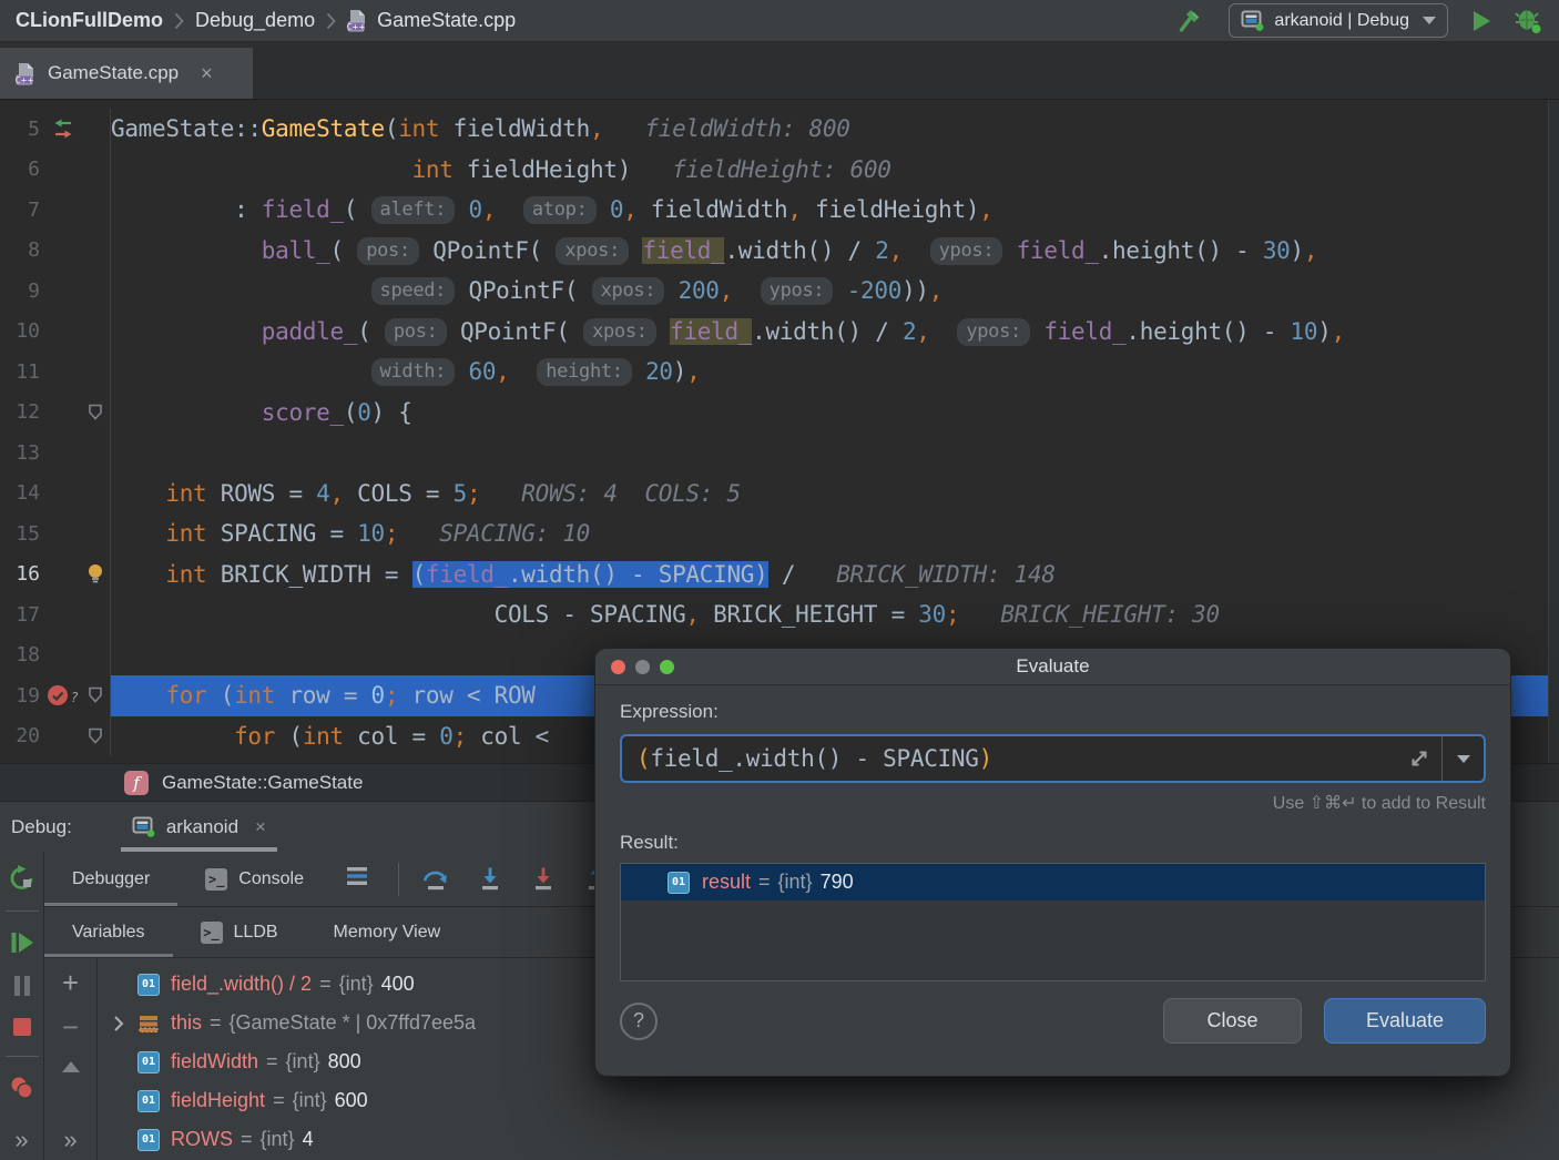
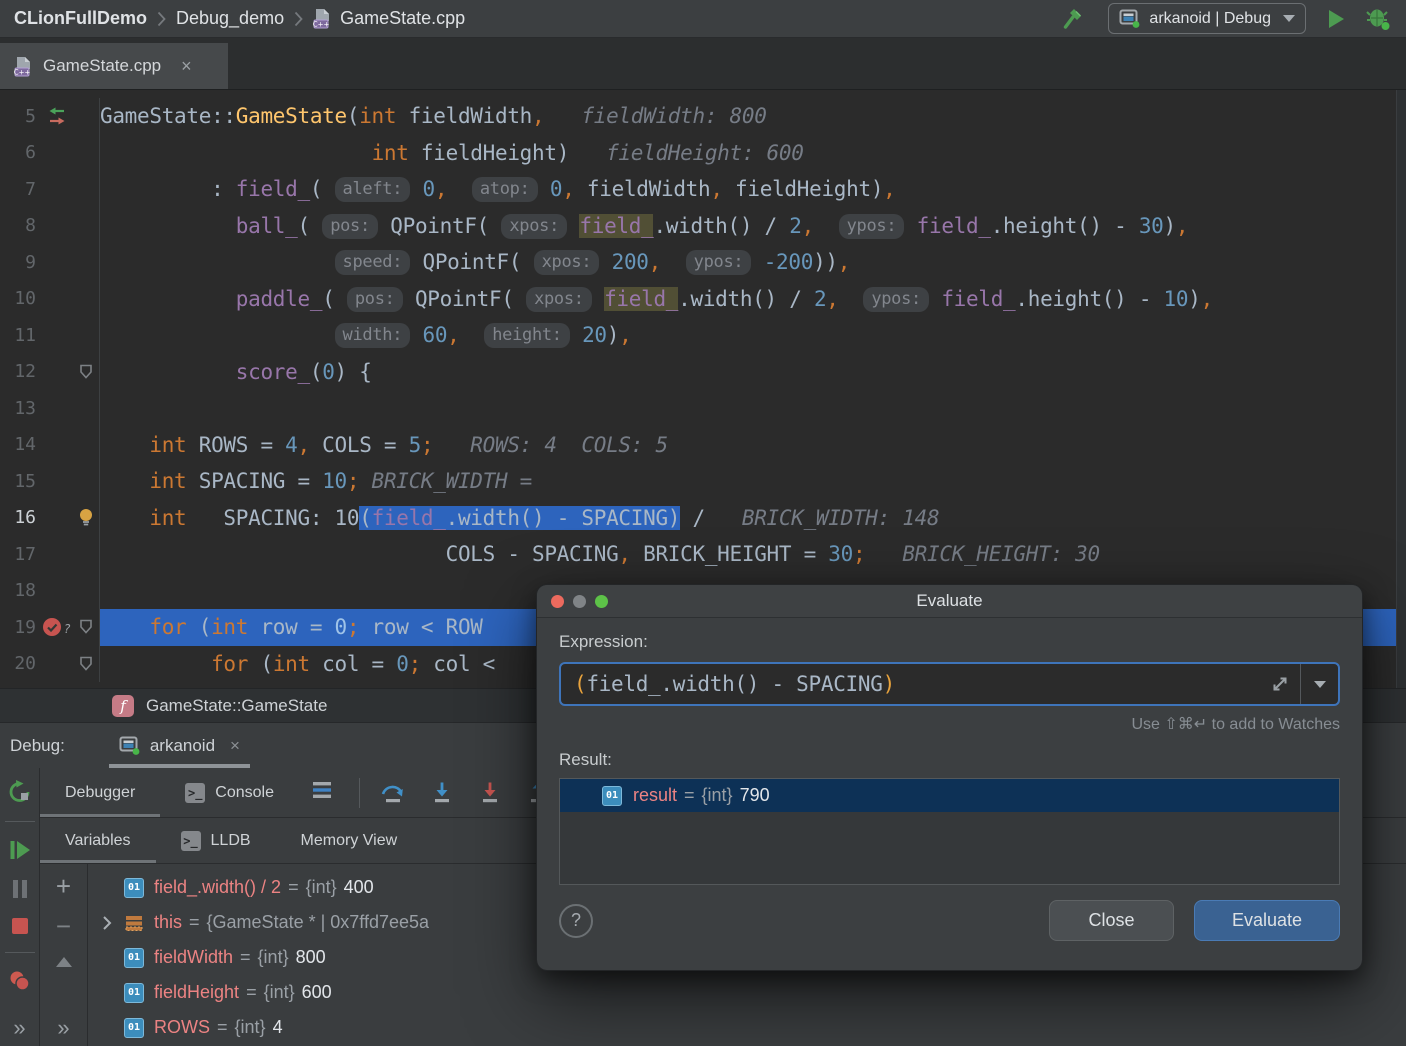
  CLionFullDemo
  Debug_demo
  C++
  GameState.cpp
  arkanoid | Debug
  C++
  GameState.cpp
  ×
  5
  GameState::GameState(int fieldWidth, fieldWidth: 800
  6
  int fieldHeight) fieldHeight: 600
  7
  : field_( aleft: 0, atop: 0, fieldWidth, fieldHeight),
  8
  ball_( pos: QPointF( xpos: field_.width() / 2, ypos: field_.height() - 30),
  9
  speed: QPointF( xpos: 200, ypos: -200)),
  10
  paddle_( pos: QPointF( xpos: field_.width() / 2, ypos: field_.height() - 10),
  11
  width: 60, height: 20),
  12
  score_(0) {
  13
  14
  int ROWS = 4, COLS = 5; ROWS: 4 COLS: 5
  15
- int SPACING = 10; SPACING: 10
+ int SPACING = 10; BRICK_WIDTH =
  16
- int BRICK_WIDTH = (field_.width() - SPACING) / BRICK_WIDTH: 148
+ int SPACING: 10(field_.width() - SPACING) / BRICK_WIDTH: 148
  17
  COLS - SPACING, BRICK_HEIGHT = 30; BRICK_HEIGHT: 30
  18
  19
  ?
  for (int row = 0; row < ROW
  20
  for (int col = 0; col <
  f
  GameState::GameState
  Debug:
  arkanoid
  ×
  »
  Debugger
  >_
  Console
  Variables
  >_
  LLDB
  Memory View
  +
  −
  »
  01
  field_.width() / 2
  =
  {int}
  400
  this
  =
  {GameState * | 0x7ffd7ee5a
  01
  fieldWidth
  =
  {int}
  800
  01
  fieldHeight
  =
  {int}
  600
  01
  ROWS
  =
  {int}
  4
  Evaluate
  Expression:
  (field_.width() - SPACING)
- Use ⇧⌘↵ to add to Result
+ Use ⇧⌘↵ to add to Watches
  Result:
  01
  result
  =
  {int}
  790
  ?
  Close
  Evaluate
